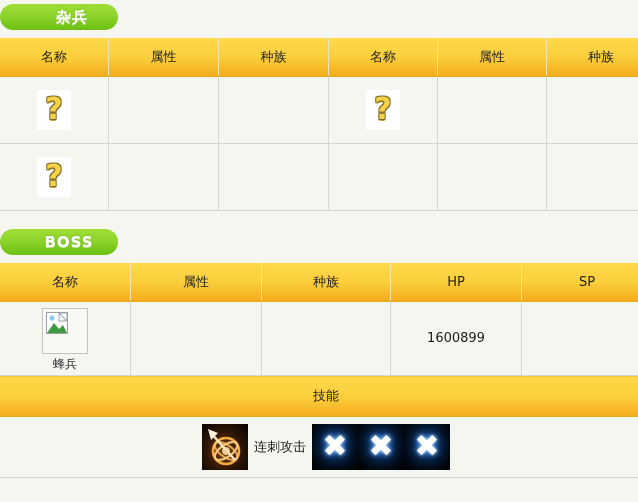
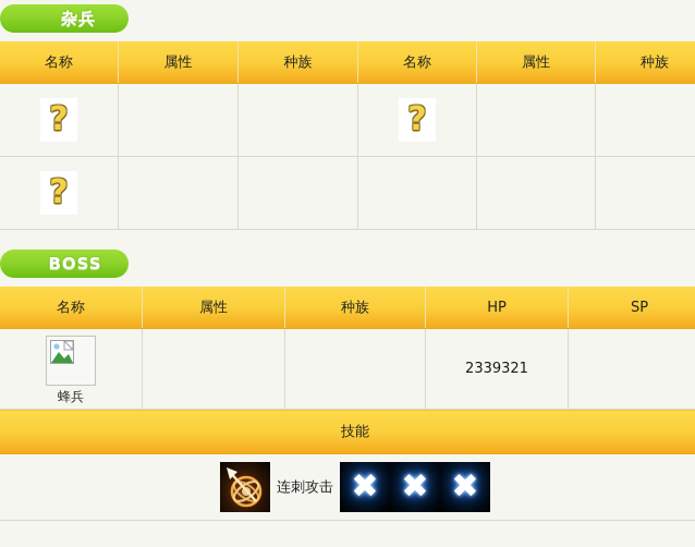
  杂兵
  名称	属性	种族	名称	属性	种族
  ?			?
  ?
  BOSS
  名称	属性	种族	HP	SP
- 蜂兵			1600899
+ 蜂兵			2339321
  技能
  连刺攻击 ✖ ✖ ✖
